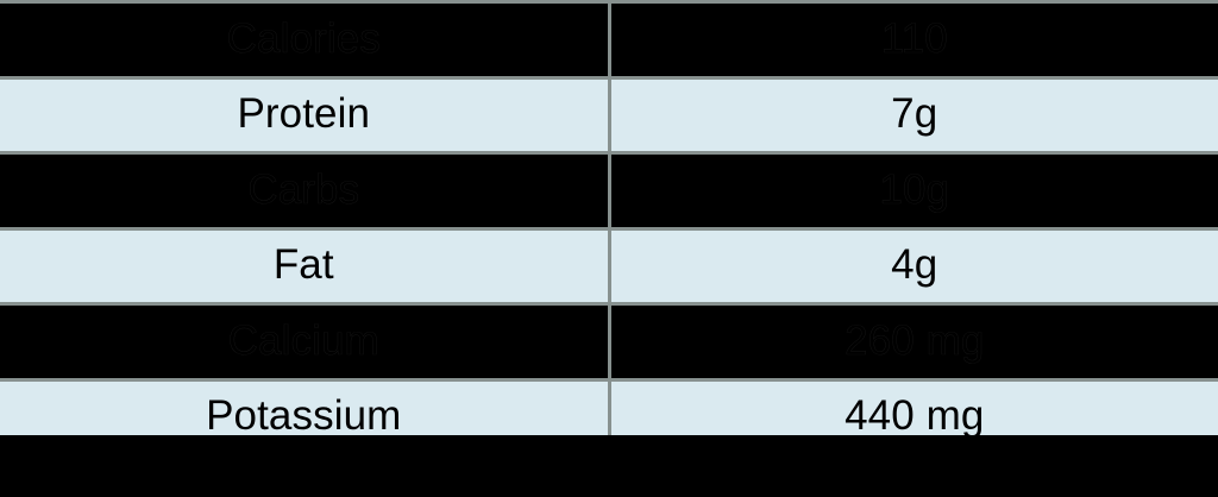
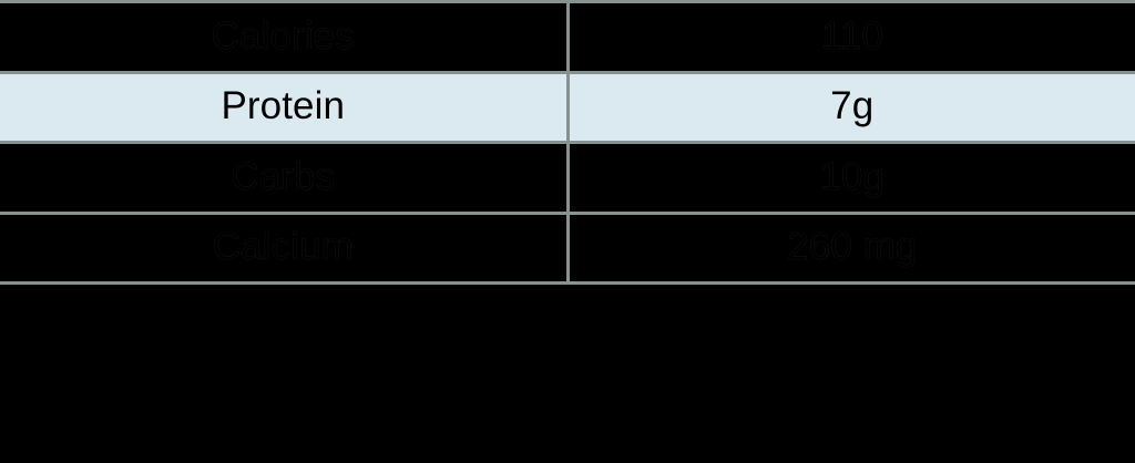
  Protein	7g
- Fat	4g
- Potassium	440 mg
